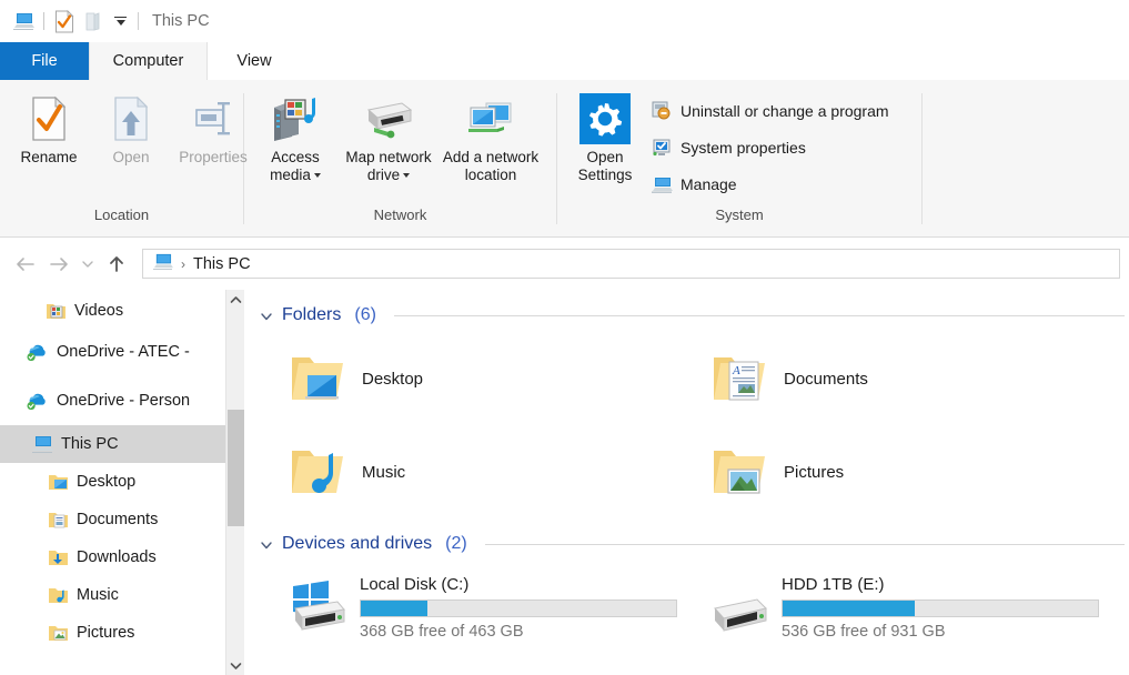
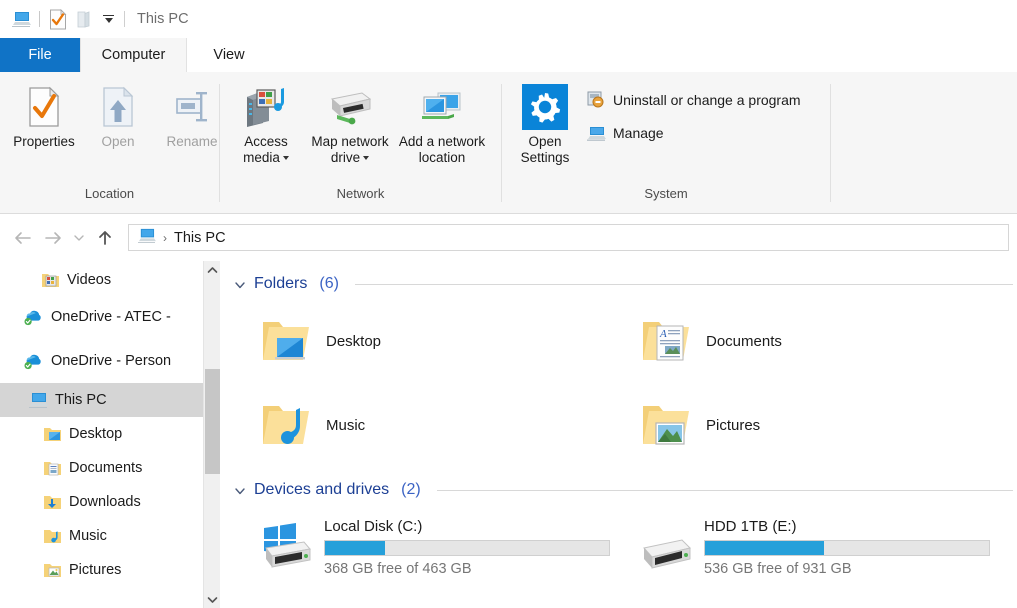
  This PC
  File
  Computer
  View
- Rename
+ Properties
  Open
- Properties
+ Rename
  Location
  Access media
  Map network drive
  Add a network location
  Network
  Open Settings
  Uninstall or change a program
- System properties
  Manage
  System
  ›
  This PC
  Videos
  OneDrive - ATEC -
  OneDrive - Person
  This PC
  Desktop
  Documents
  Downloads
  Music
  Pictures
  Folders
  (6)
  Desktop
  A
  Documents
  Music
  Pictures
  Devices and drives
  (2)
  Local Disk (C:)
  368 GB free of 463 GB
  HDD 1TB (E:)
  536 GB free of 931 GB
